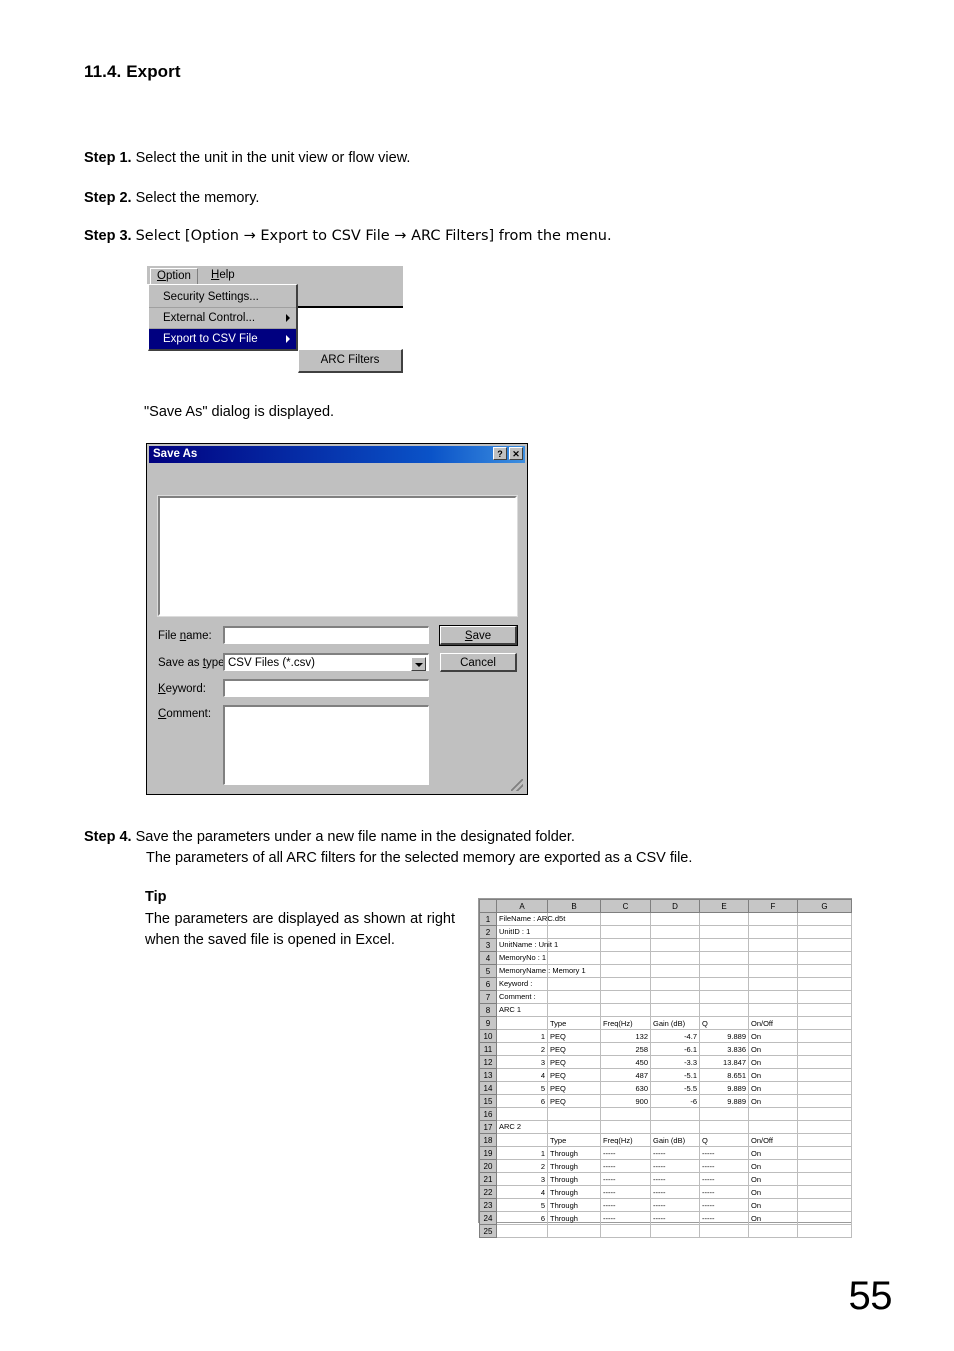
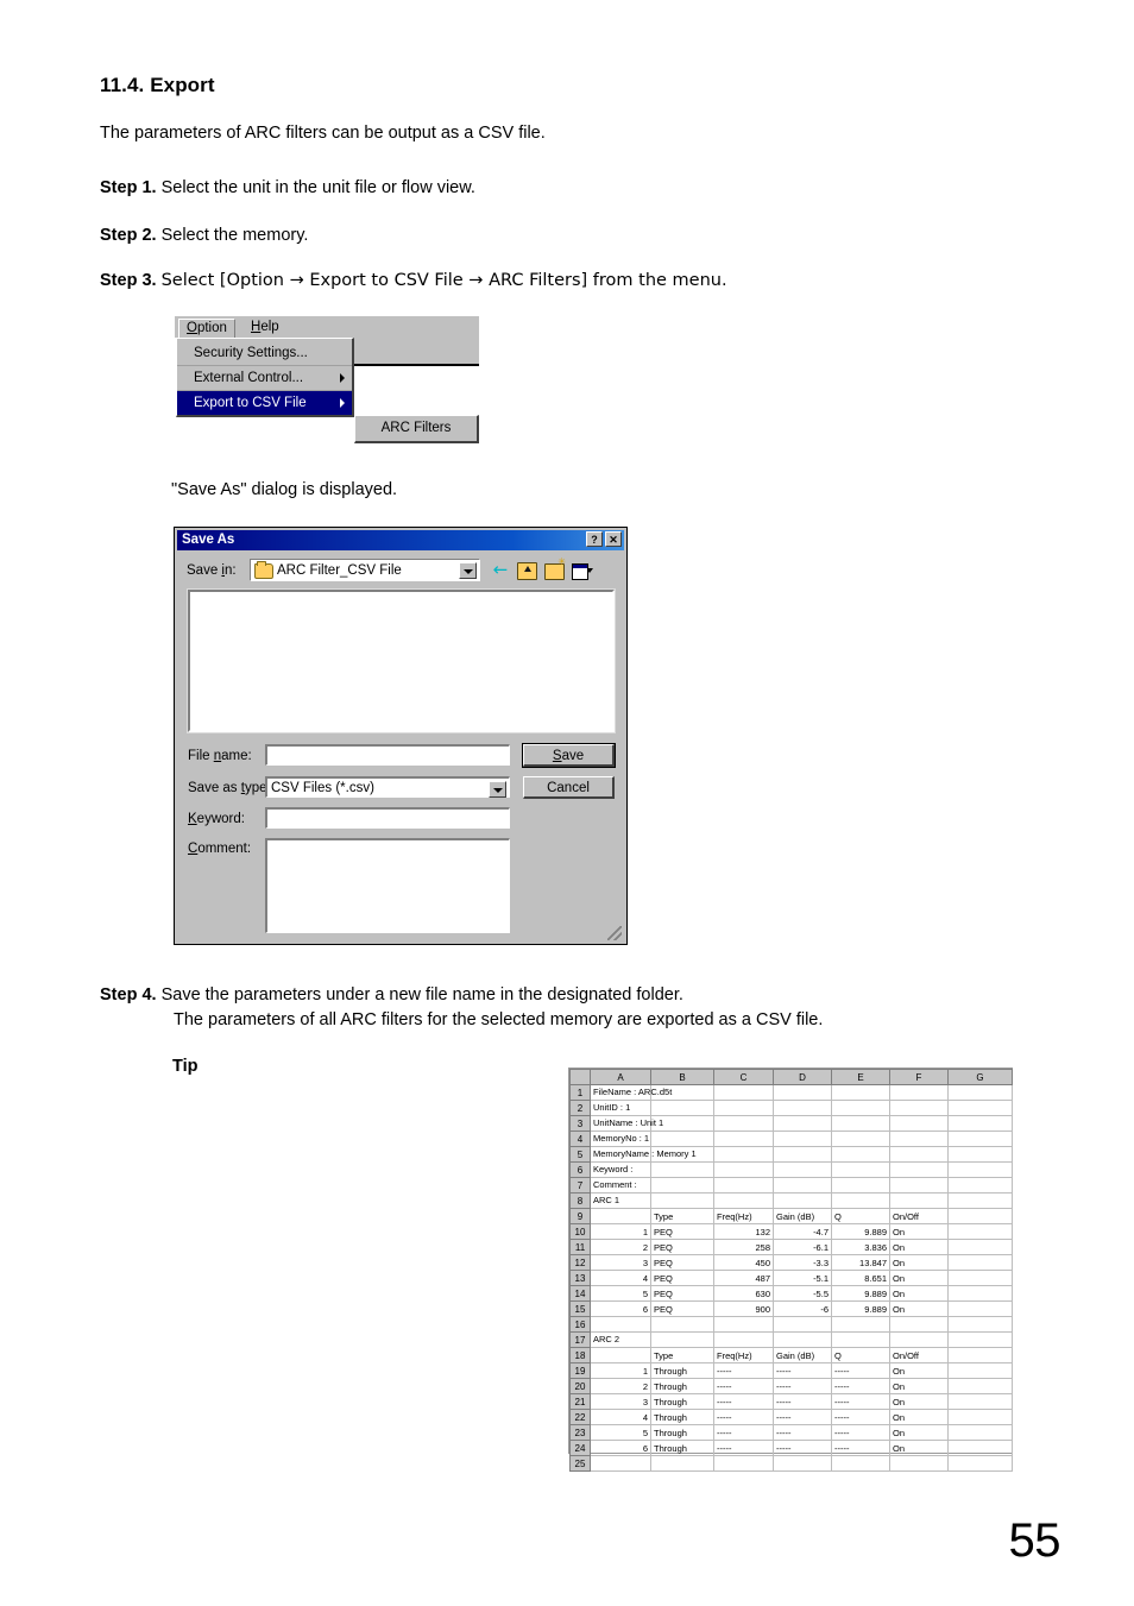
  11.4. Export
+ The parameters of ARC filters can be output as a CSV file.
- Step 1. Select the unit in the unit view or flow view.
+ Step 1. Select the unit in the unit file or flow view.
  Step 2. Select the memory.
  Step 3. Select [Option → Export to CSV File → ARC Filters] from the menu.
  Option
  Help
  Security Settings...
  External Control...
  Export to CSV File
  ARC Filters
  "Save As" dialog is displayed.
  Save As
  ?
  ✕
+ Save in:
+ ARC Filter_CSV File
+ ←
  File name:
  Save as type
  CSV Files (*.csv)
  Keyword:
  Comment:
  Save
  Cancel
  Step 4. Save the parameters under a new file name in the designated folder.
  The parameters of all ARC filters for the selected memory are exported as a CSV file.
  Tip
- The parameters are displayed as shown at right when the saved file is opened in Excel.
  	A	B	C	D	E	F	G
  1	FileName : ARC.d5t
  2	UnitID : 1
  3	UnitName : Unit 1
  4	MemoryNo : 1
  5	MemoryName : Memory 1
  6	Keyword :
  7	Comment :
  8	ARC 1
  9		Type	Freq(Hz)	Gain (dB)	Q	On/Off
  10	1	PEQ	132	-4.7	9.889	On
  11	2	PEQ	258	-6.1	3.836	On
  12	3	PEQ	450	-3.3	13.847	On
  13	4	PEQ	487	-5.1	8.651	On
  14	5	PEQ	630	-5.5	9.889	On
  15	6	PEQ	900	-6	9.889	On
  16
  17	ARC 2
  18		Type	Freq(Hz)	Gain (dB)	Q	On/Off
  19	1	Through	-----	-----	-----	On
  20	2	Through	-----	-----	-----	On
  21	3	Through	-----	-----	-----	On
  22	4	Through	-----	-----	-----	On
  23	5	Through	-----	-----	-----	On
  24	6	Through	-----	-----	-----	On
  25
  55
